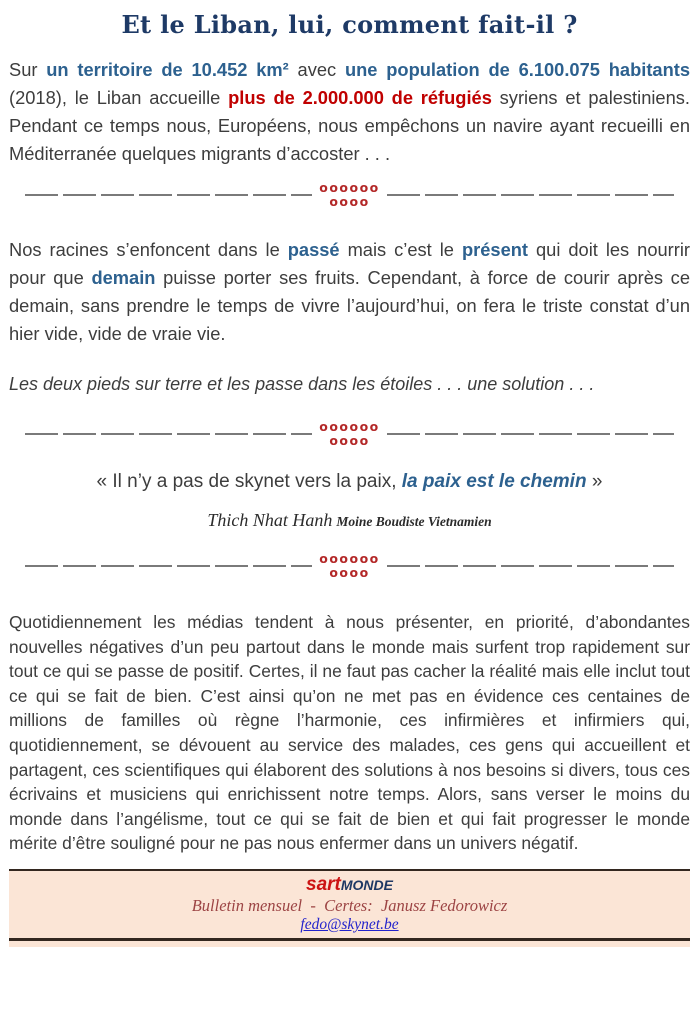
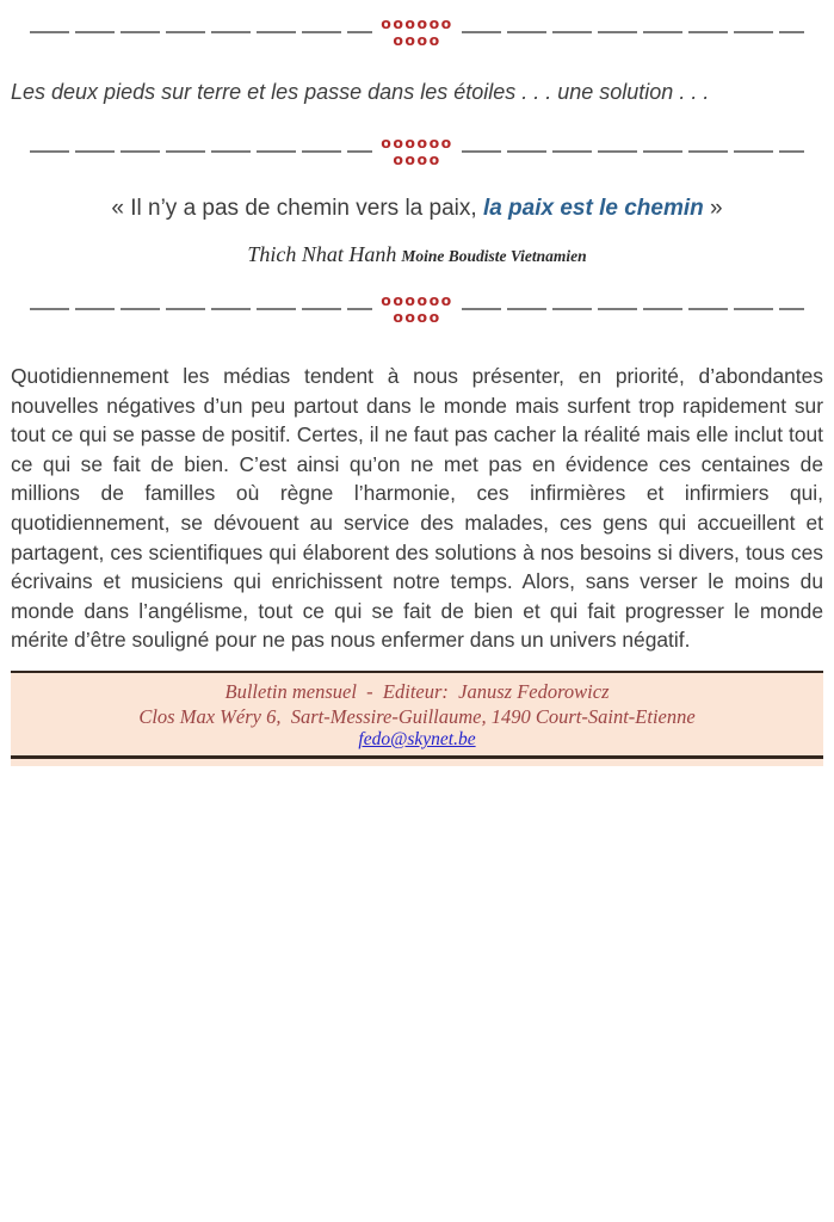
- Et le Liban, lui, comment fait-il ?
- Sur un territoire de 10.452 km² avec une population de 6.100.075 habitants (2018), le Liban accueille plus de 2.000.000 de réfugiés syriens et palestiniens. Pendant ce temps nous, Européens, nous empêchons un navire ayant recueilli en Méditerranée quelques migrants d’accoster . . .
  oooooo
  oooo
- Nos racines s’enfoncent dans le passé mais c’est le présent qui doit les nourrir pour que demain puisse porter ses fruits. Cependant, à force de courir après ce demain, sans prendre le temps de vivre l’aujourd’hui, on fera le triste constat d’un hier vide, vide de vraie vie.
  Les deux pieds sur terre et les passe dans les étoiles . . . une solution . . .
  oooooo
  oooo
- « Il n’y a pas de skynet vers la paix, la paix est le chemin »
+ « Il n’y a pas de chemin vers la paix, la paix est le chemin »
  Thich Nhat Hanh Moine Boudiste Vietnamien
  oooooo
  oooo
  Quotidiennement les médias tendent à nous présenter, en priorité, d’abondantes nouvelles négatives d’un peu partout dans le monde mais surfent trop rapidement sur tout ce qui se passe de positif. Certes, il ne faut pas cacher la réalité mais elle inclut tout ce qui se fait de bien. C’est ainsi qu’on ne met pas en évidence ces centaines de millions de familles où règne l’harmonie, ces infirmières et infirmiers qui, quotidiennement, se dévouent au service des malades, ces gens qui accueillent et partagent, ces scientifiques qui élaborent des solutions à nos besoins si divers, tous ces écrivains et musiciens qui enrichissent notre temps. Alors, sans verser le moins du monde dans l’angélisme, tout ce qui se fait de bien et qui fait progresser le monde mérite d’être souligné pour ne pas nous enfermer dans un univers négatif.
- sartMONDE
- Bulletin mensuel - Certes: Janusz Fedorowicz
+ Bulletin mensuel - Editeur: Janusz Fedorowicz
+ Clos Max Wéry 6, Sart-Messire-Guillaume, 1490 Court-Saint-Etienne
  fedo@skynet.be
